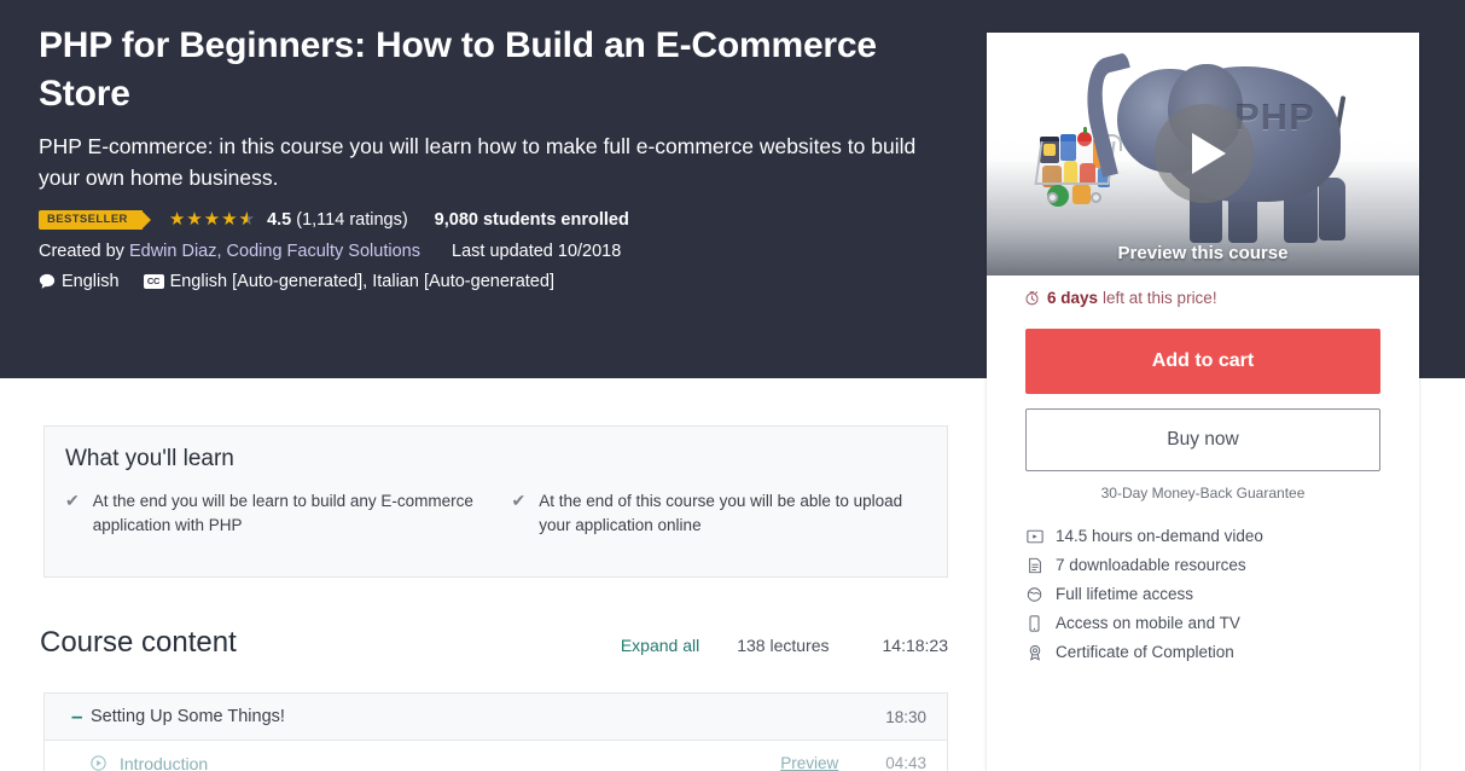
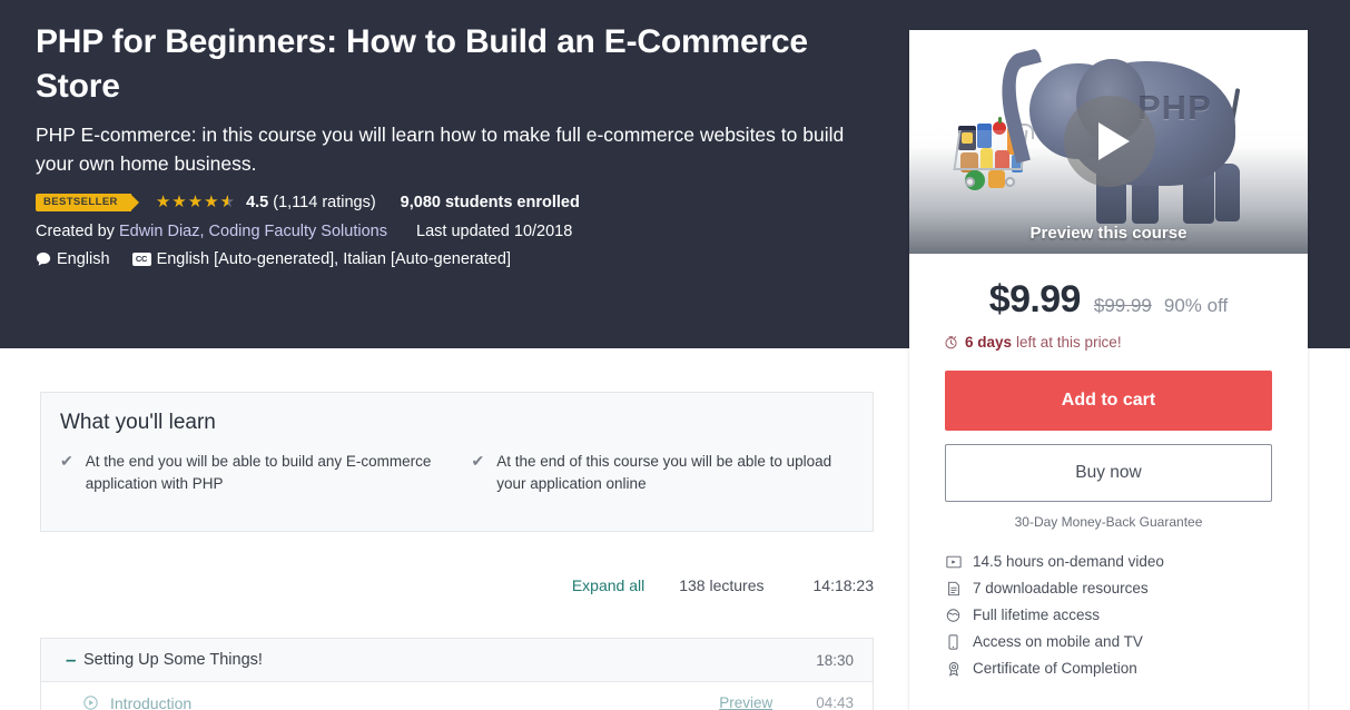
  PHP for Beginners: How to Build an E-Commerce Store
  PHP E-commerce: in this course you will learn how to make full e-commerce websites to build your own home business.
  BESTSELLER
  ★
  ★
  ★
  ★
  ★
  4.5
  (1,114 ratings)
  9,080 students enrolled
  Created by Edwin Diaz, Coding Faculty Solutions Last updated 10/2018
  English
  CC
  English [Auto-generated], Italian [Auto-generated]
  PHP
  Preview this course
+ $9.99
+ $99.99
+ 90% off
  6 days
  left at this price!
  Add to cart
  Buy now
  30-Day Money-Back Guarantee
  14.5 hours on-demand video
  7 downloadable resources
  Full lifetime access
  Access on mobile and TV
  Certificate of Completion
  What you'll learn
  ✔
- At the end you will be learn to build any E-commerce application with PHP
+ At the end you will be able to build any E-commerce application with PHP
  ✔
  At the end of this course you will be able to upload your application online
- Course content
  Expand all
  138 lectures
  14:18:23
  –
  Setting Up Some Things!
  18:30
  Introduction
  Preview
  04:43
